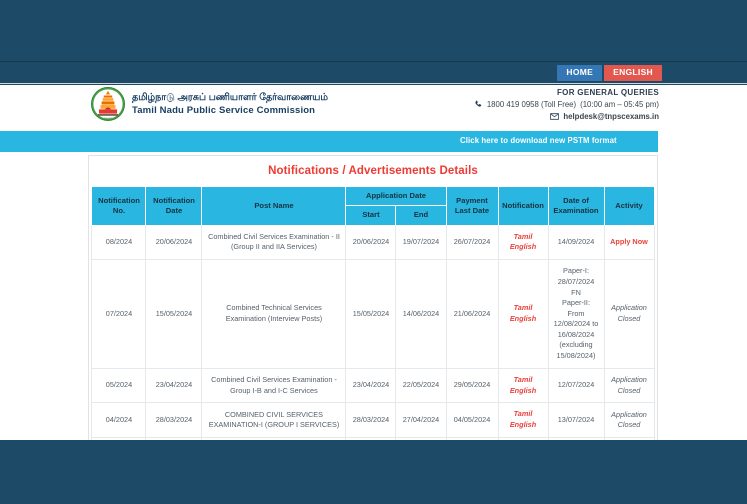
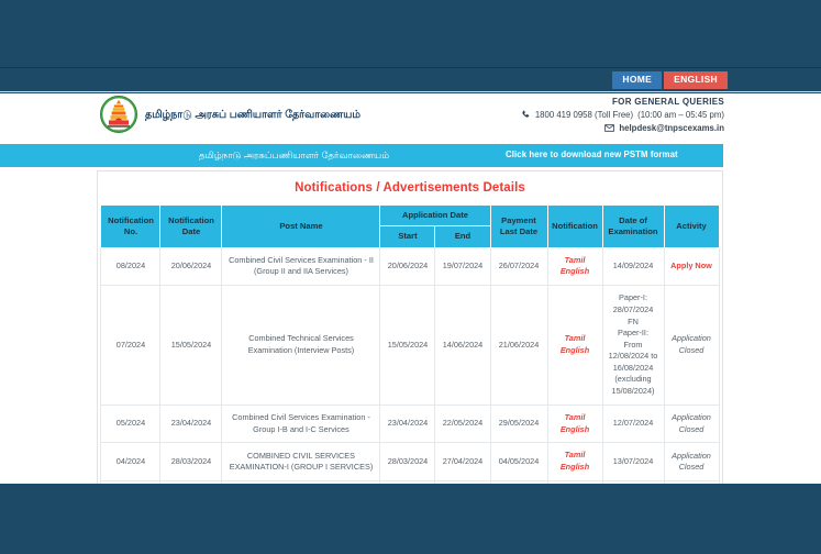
  HOME
  ENGLISH
  தமிழ்நாடு அரசுப் பணியாளர் தேர்வாணையம்
- Tamil Nadu Public Service Commission
  FOR GENERAL QUERIES
  1800 419 0958 (Toll Free)
  (10:00 am – 05:45 pm)
  helpdesk@tnpscexams.in
+ தமிழ்நாடு அரசுப்பணியாளர் தேர்வாணையம்
  Click here to download new PSTM format
  Notifications / Advertisements Details
  Notification No.	Notification Date	Post Name	Application Date	Payment Last Date	Notification	Date of Examination	Activity
  Start	End
  08/2024	20/06/2024	Combined Civil Services Examination - II (Group II and IIA Services)	20/06/2024	19/07/2024	26/07/2024	TamilEnglish	14/09/2024	Apply Now
  07/2024	15/05/2024	Combined Technical Services Examination (Interview Posts)	15/05/2024	14/06/2024	21/06/2024	TamilEnglish	Paper-I: 28/07/2024 FNPaper-II: From 12/08/2024 to 16/08/2024 (excluding 15/08/2024)	Application Closed
  05/2024	23/04/2024	Combined Civil Services Examination - Group I-B and I-C Services	23/04/2024	22/05/2024	29/05/2024	TamilEnglish	12/07/2024	Application Closed
  04/2024	28/03/2024	COMBINED CIVIL SERVICES EXAMINATION-I (GROUP I SERVICES)	28/03/2024	27/04/2024	04/05/2024	TamilEnglish	13/07/2024	Application Closed
